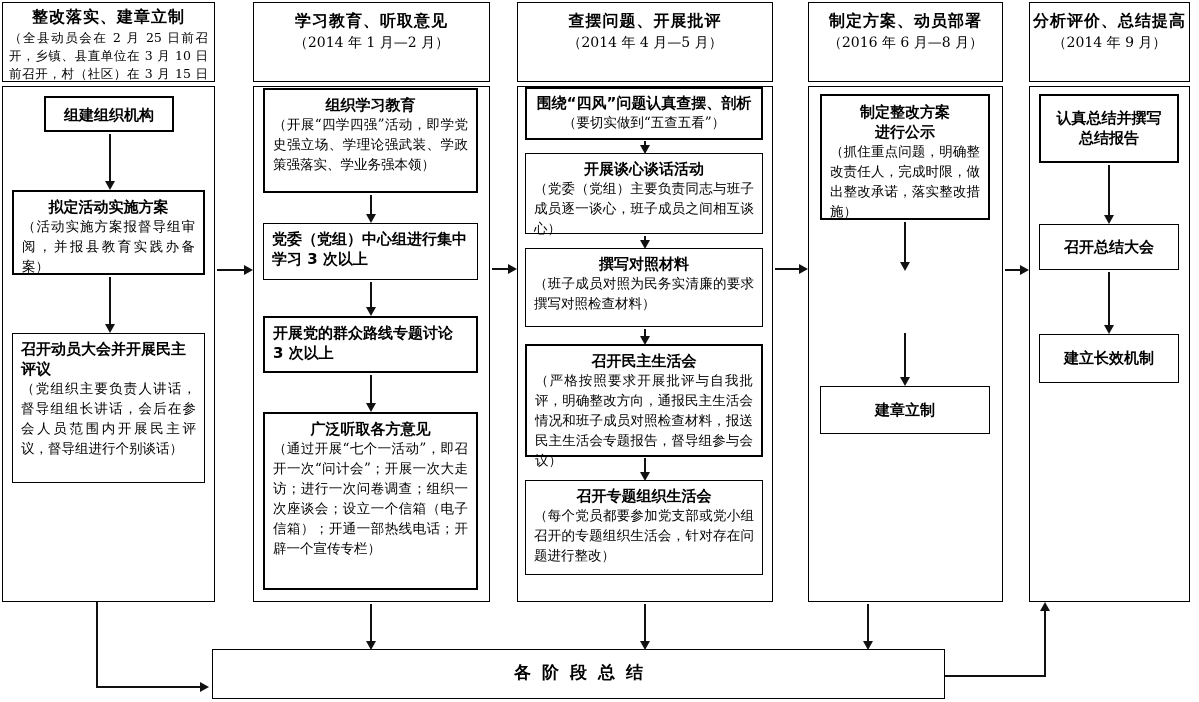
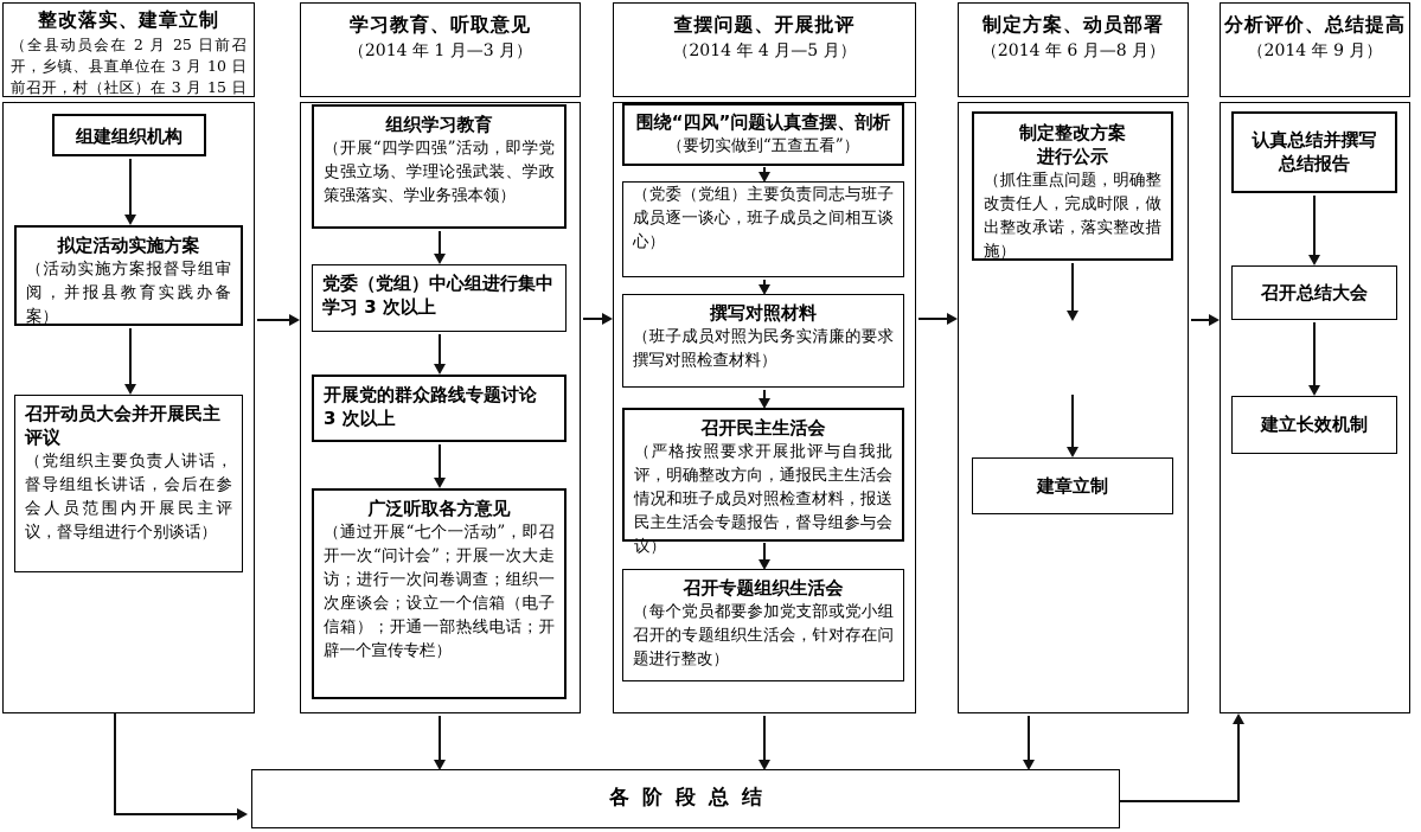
  整改落实、建章立制
  （全县动员会在 2 月 25 日前召开，乡镇、县直单位在 3 月 10 日前召开，村（社区）在 3 月 15 日
  学习教育、听取意见
- （2014 年 1 月—2 月）
+ （2014 年 1 月—3 月）
  查摆问题、开展批评
  （2014 年 4 月—5 月）
  制定方案、动员部署
- （2016 年 6 月—8 月）
+ （2014 年 6 月—8 月）
  分析评价、总结提高
  （2014 年 9 月）
  组建组织机构
  拟定活动实施方案
  （活动实施方案报督导组审阅，并报县教育实践办备案）
  召开动员大会并开展民主评议
  （党组织主要负责人讲话，督导组组长讲话，会后在参会人员范围内开展民主评议，督导组进行个别谈话）
  组织学习教育
  （开展“四学四强”活动，即学党史强立场、学理论强武装、学政策强落实、学业务强本领）
  党委（党组）中心组进行集中学习 3 次以上
  开展党的群众路线专题讨论 3 次以上
  广泛听取各方意见
  （通过开展“七个一活动”，即召开一次“问计会”；开展一次大走访；进行一次问卷调查；组织一次座谈会；设立一个信箱（电子信箱）；开通一部热线电话；开辟一个宣传专栏）
  围绕“四风”问题认真查摆、剖析
  （要切实做到“五查五看”）
- 开展谈心谈话活动
  （党委（党组）主要负责同志与班子成员逐一谈心，班子成员之间相互谈心）
  撰写对照材料
  （班子成员对照为民务实清廉的要求撰写对照检查材料）
  召开民主生活会
  （严格按照要求开展批评与自我批评，明确整改方向，通报民主生活会情况和班子成员对照检查材料，报送民主生活会专题报告，督导组参与会议）
  召开专题组织生活会
  （每个党员都要参加党支部或党小组召开的专题组织生活会，针对存在问题进行整改）
  制定整改方案
  进行公示
  （抓住重点问题，明确整改责任人，完成时限，做出整改承诺，落实整改措施）
  建章立制
  认真总结并撰写
  总结报告
  召开总结大会
  建立长效机制
  各阶段总结
